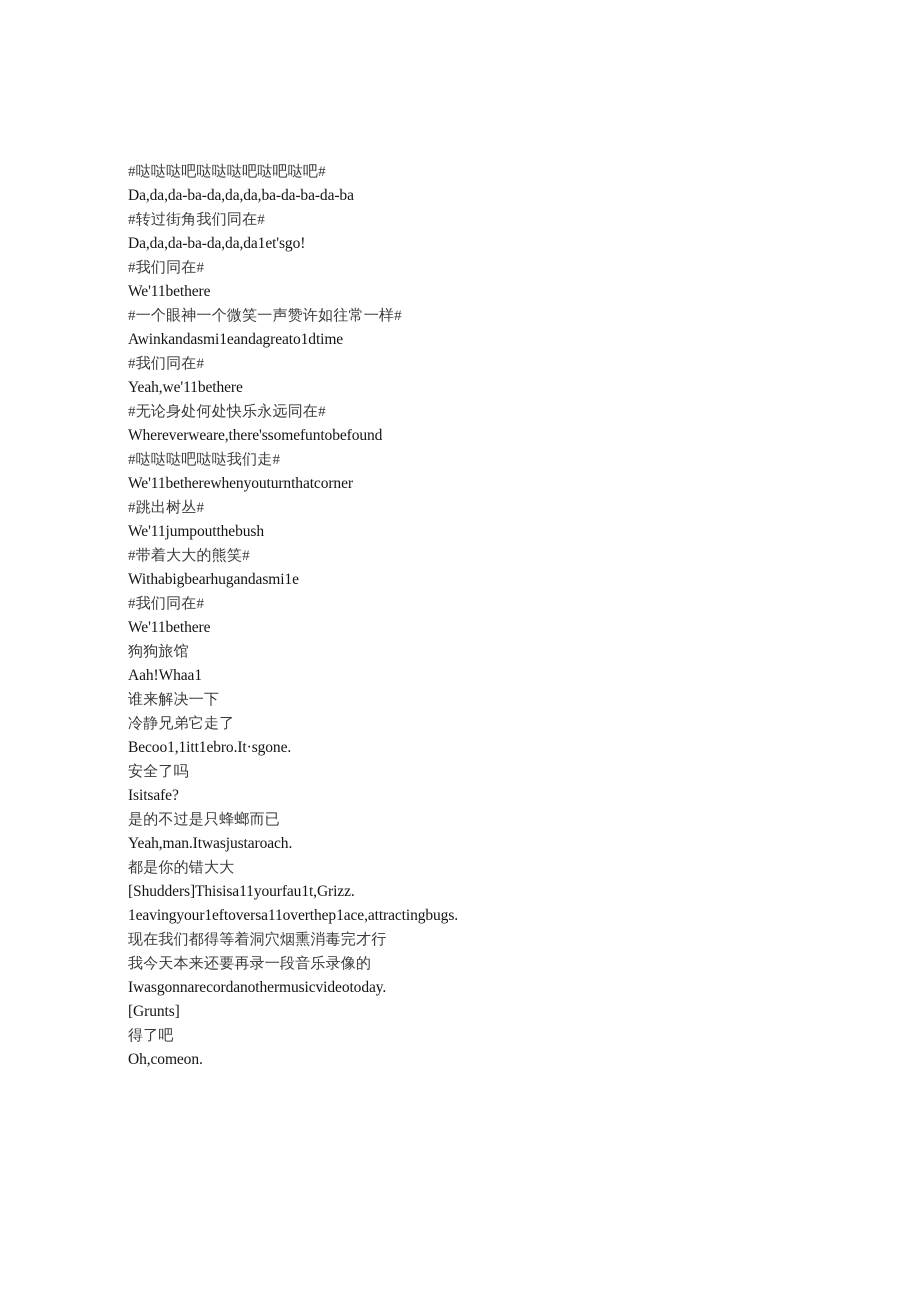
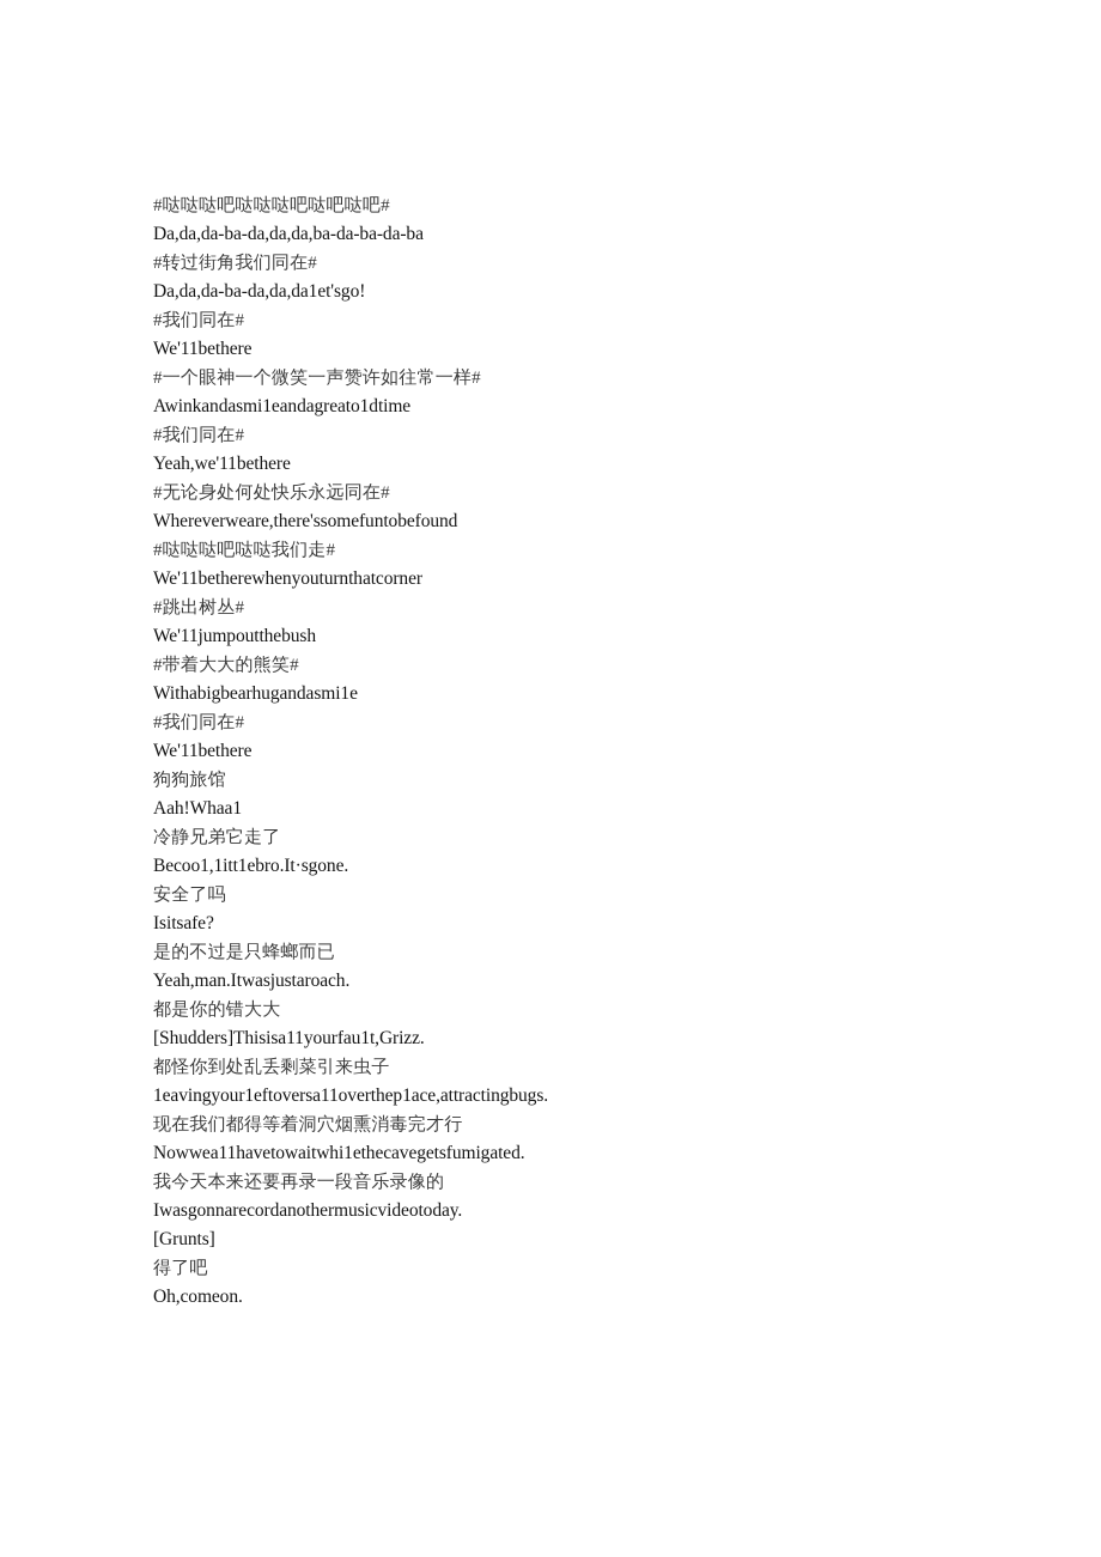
  #哒哒哒吧哒哒哒吧哒吧哒吧#
  Da,da,da-ba-da,da,da,ba-da-ba-da-ba
  #转过街角我们同在#
  Da,da,da-ba-da,da,da1et'sgo!
  #我们同在#
  We'11bethere
  #一个眼神一个微笑一声赞许如往常一样#
  Awinkandasmi1eandagreato1dtime
  #我们同在#
  Yeah,we'11bethere
  #无论身处何处快乐永远同在#
  Whereverweare,there'ssomefuntobefound
  #哒哒哒吧哒哒我们走#
  We'11betherewhenyouturnthatcorner
  #跳出树丛#
  We'11jumpoutthebush
  #带着大大的熊笑#
  Withabigbearhugandasmi1e
  #我们同在#
  We'11bethere
  狗狗旅馆
  Aah!Whaa1
- 谁来解决一下
  冷静兄弟它走了
  Becoo1,1itt1ebro.It·sgone.
  安全了吗
  Isitsafe?
  是的不过是只蜂螂而已
  Yeah,man.Itwasjustaroach.
  都是你的错大大
  [Shudders]Thisisa11yourfau1t,Grizz.
+ 都怪你到处乱丢剩菜引来虫子
  1eavingyour1eftoversa11overthep1ace,attractingbugs.
  现在我们都得等着洞穴烟熏消毒完才行
+ Nowwea11havetowaitwhi1ethecavegetsfumigated.
  我今天本来还要再录一段音乐录像的
  Iwasgonnarecordanothermusicvideotoday.
  [Grunts]
  得了吧
  Oh,comeon.
